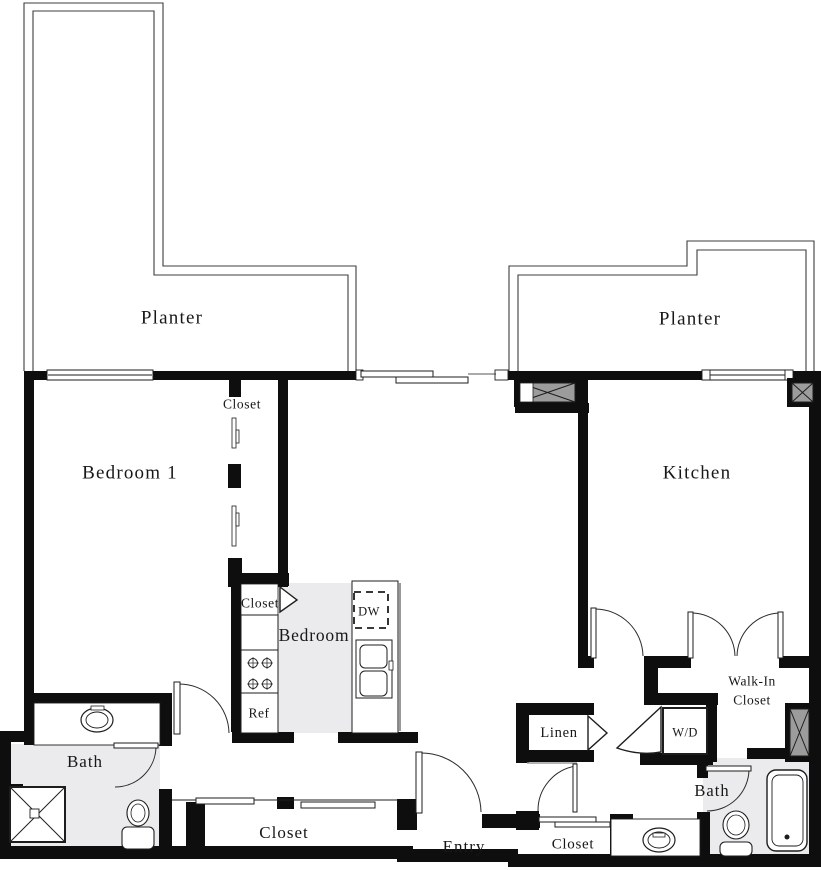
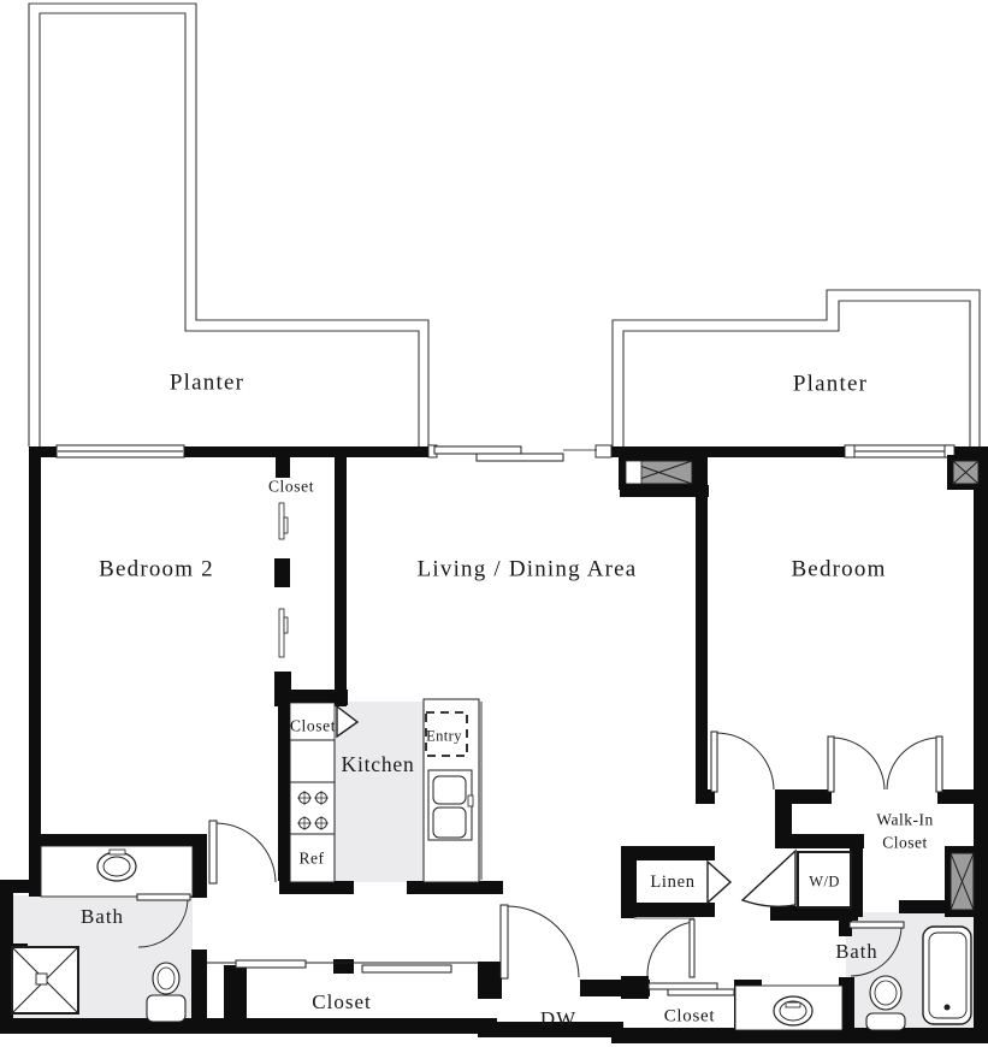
  Planter
  Planter
- Bedroom 1
+ Bedroom 2
+ Living / Dining Area
- Kitchen
+ Bedroom
  Closet
  Closet
- Bedroom
+ Kitchen
- DW
+ Entry
  Ref
  Bath
  Closet
- Entry
+ DW
  Closet
  Linen
  W/D
  Walk-In
  Closet
  Bath
